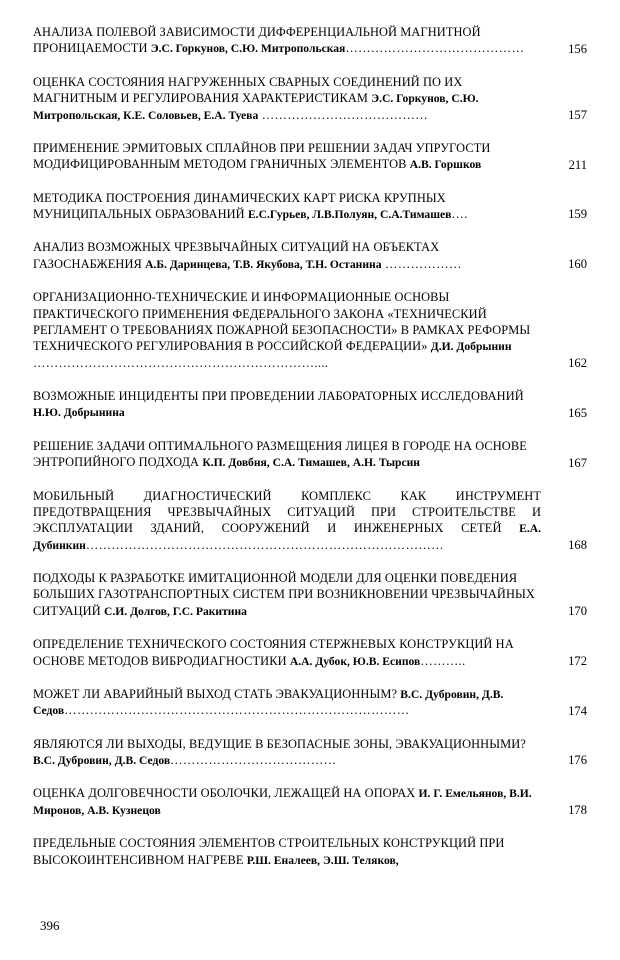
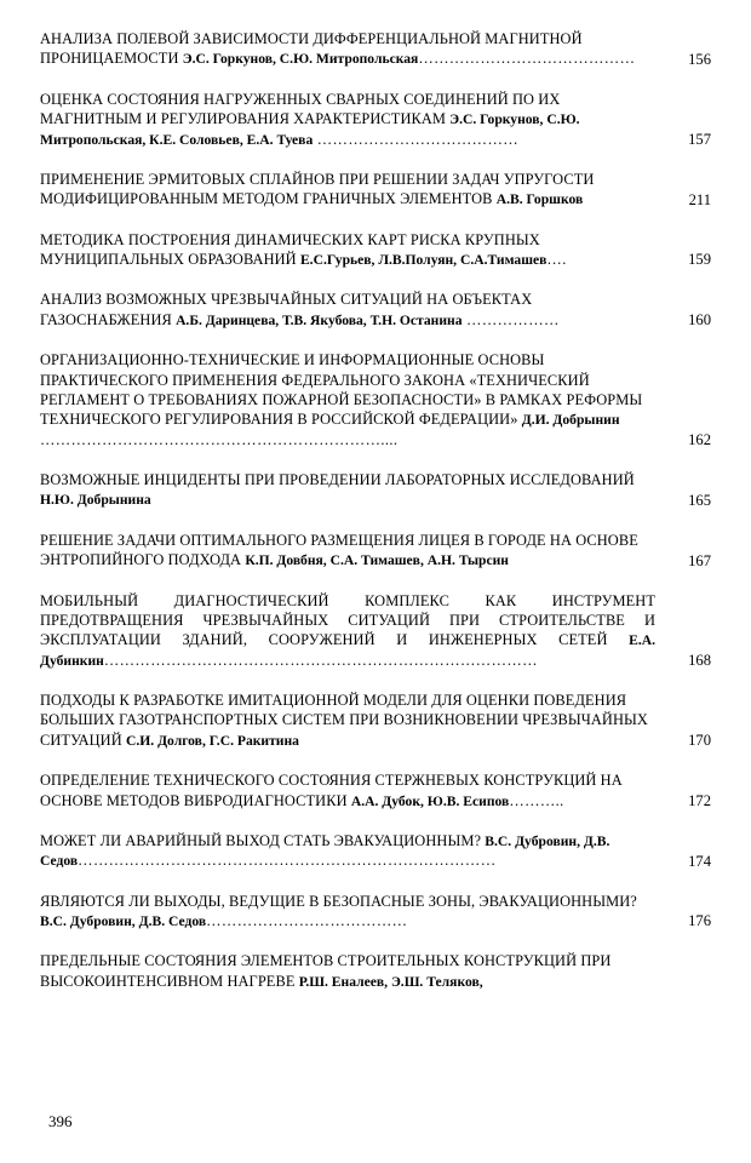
  АНАЛИЗА ПОЛЕВОЙ ЗАВИСИМОСТИ ДИФФЕРЕНЦИАЛЬНОЙ МАГНИТНОЙ ПРОНИЦАЕМОСТИ Э.С. Горкунов, С.Ю. Митропольская……………………………………
  156
  ОЦЕНКА СОСТОЯНИЯ НАГРУЖЕННЫХ СВАРНЫХ СОЕДИНЕНИЙ ПО ИХ МАГНИТНЫМ И РЕГУЛИРОВАНИЯ ХАРАКТЕРИСТИКАМ Э.С. Горкунов, С.Ю. Митропольская, К.Е. Соловьев, Е.А. Туева …………………………………
  157
  ПРИМЕНЕНИЕ ЭРМИТОВЫХ СПЛАЙНОВ ПРИ РЕШЕНИИ ЗАДАЧ УПРУГОСТИ МОДИФИЦИРОВАННЫМ МЕТОДОМ ГРАНИЧНЫХ ЭЛЕМЕНТОВ А.В. Горшков
  211
  МЕТОДИКА ПОСТРОЕНИЯ ДИНАМИЧЕСКИХ КАРТ РИСКА КРУПНЫХ МУНИЦИПАЛЬНЫХ ОБРАЗОВАНИЙ Е.С.Гурьев, Л.В.Полуян, С.А.Тимашев….
  159
  АНАЛИЗ ВОЗМОЖНЫХ ЧРЕЗВЫЧАЙНЫХ СИТУАЦИЙ НА ОБЪЕКТАХ ГАЗОСНАБЖЕНИЯ А.Б. Даринцева, Т.В. Якубова, Т.Н. Останина ………………
  160
  ОРГАНИЗАЦИОННО-ТЕХНИЧЕСКИЕ И ИНФОРМАЦИОННЫЕ ОСНОВЫ ПРАКТИЧЕСКОГО ПРИМЕНЕНИЯ ФЕДЕРАЛЬНОГО ЗАКОНА «ТЕХНИЧЕСКИЙ РЕГЛАМЕНТ О ТРЕБОВАНИЯХ ПОЖАРНОЙ БЕЗОПАСНОСТИ» В РАМКАХ РЕФОРМЫ ТЕХНИЧЕСКОГО РЕГУЛИРОВАНИЯ В РОССИЙСКОЙ ФЕДЕРАЦИИ» Д.И. Добрынин …………………………………………………………....
  162
  ВОЗМОЖНЫЕ ИНЦИДЕНТЫ ПРИ ПРОВЕДЕНИИ ЛАБОРАТОРНЫХ ИССЛЕДОВАНИЙ Н.Ю. Добрынина
  165
  РЕШЕНИЕ ЗАДАЧИ ОПТИМАЛЬНОГО РАЗМЕЩЕНИЯ ЛИЦЕЯ В ГОРОДЕ НА ОСНОВЕ ЭНТРОПИЙНОГО ПОДХОДА К.П. Довбня, С.А. Тимашев, А.Н. Тырсин
  167
  МОБИЛЬНЫЙ ДИАГНОСТИЧЕСКИЙ КОМПЛЕКС КАК ИНСТРУМЕНТ ПРЕДОТВРАЩЕНИЯ ЧРЕЗВЫЧАЙНЫХ СИТУАЦИЙ ПРИ СТРОИТЕЛЬСТВЕ И ЭКСПЛУАТАЦИИ ЗДАНИЙ, СООРУЖЕНИЙ И ИНЖЕНЕРНЫХ СЕТЕЙ Е.А. Дубинкин…………………………………………………………………………
  168
  ПОДХОДЫ К РАЗРАБОТКЕ ИМИТАЦИОННОЙ МОДЕЛИ ДЛЯ ОЦЕНКИ ПОВЕДЕНИЯ БОЛЬШИХ ГАЗОТРАНСПОРТНЫХ СИСТЕМ ПРИ ВОЗНИКНОВЕНИИ ЧРЕЗВЫЧАЙНЫХ СИТУАЦИЙ С.И. Долгов, Г.С. Ракитина
  170
  ОПРЕДЕЛЕНИЕ ТЕХНИЧЕСКОГО СОСТОЯНИЯ СТЕРЖНЕВЫХ КОНСТРУКЦИЙ НА ОСНОВЕ МЕТОДОВ ВИБРОДИАГНОСТИКИ А.А. Дубок, Ю.В. Есипов………..
  172
  МОЖЕТ ЛИ АВАРИЙНЫЙ ВЫХОД СТАТЬ ЭВАКУАЦИОННЫМ? В.С. Дубровин, Д.В. Седов………………………………………………………………………
  174
  ЯВЛЯЮТСЯ ЛИ ВЫХОДЫ, ВЕДУЩИЕ В БЕЗОПАСНЫЕ ЗОНЫ, ЭВАКУАЦИОННЫМИ? В.С. Дубровин, Д.В. Седов…………………………………
  176
- ОЦЕНКА ДОЛГОВЕЧНОСТИ ОБОЛОЧКИ, ЛЕЖАЩЕЙ НА ОПОРАХ И. Г. Емельянов, В.И. Миронов, А.В. Кузнецов
- 178
  ПРЕДЕЛЬНЫЕ СОСТОЯНИЯ ЭЛЕМЕНТОВ СТРОИТЕЛЬНЫХ КОНСТРУКЦИЙ ПРИ ВЫСОКОИНТЕНСИВНОМ НАГРЕВЕ Р.Ш. Еналеев, Э.Ш. Теляков,
  396
